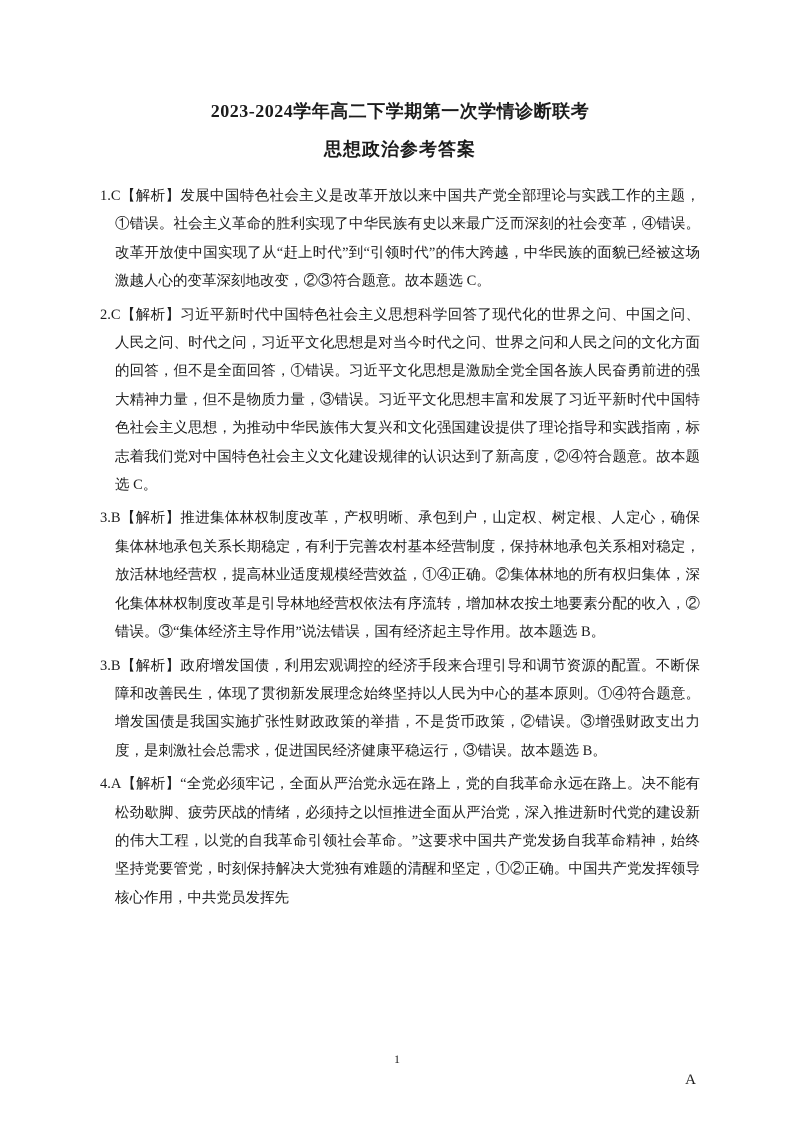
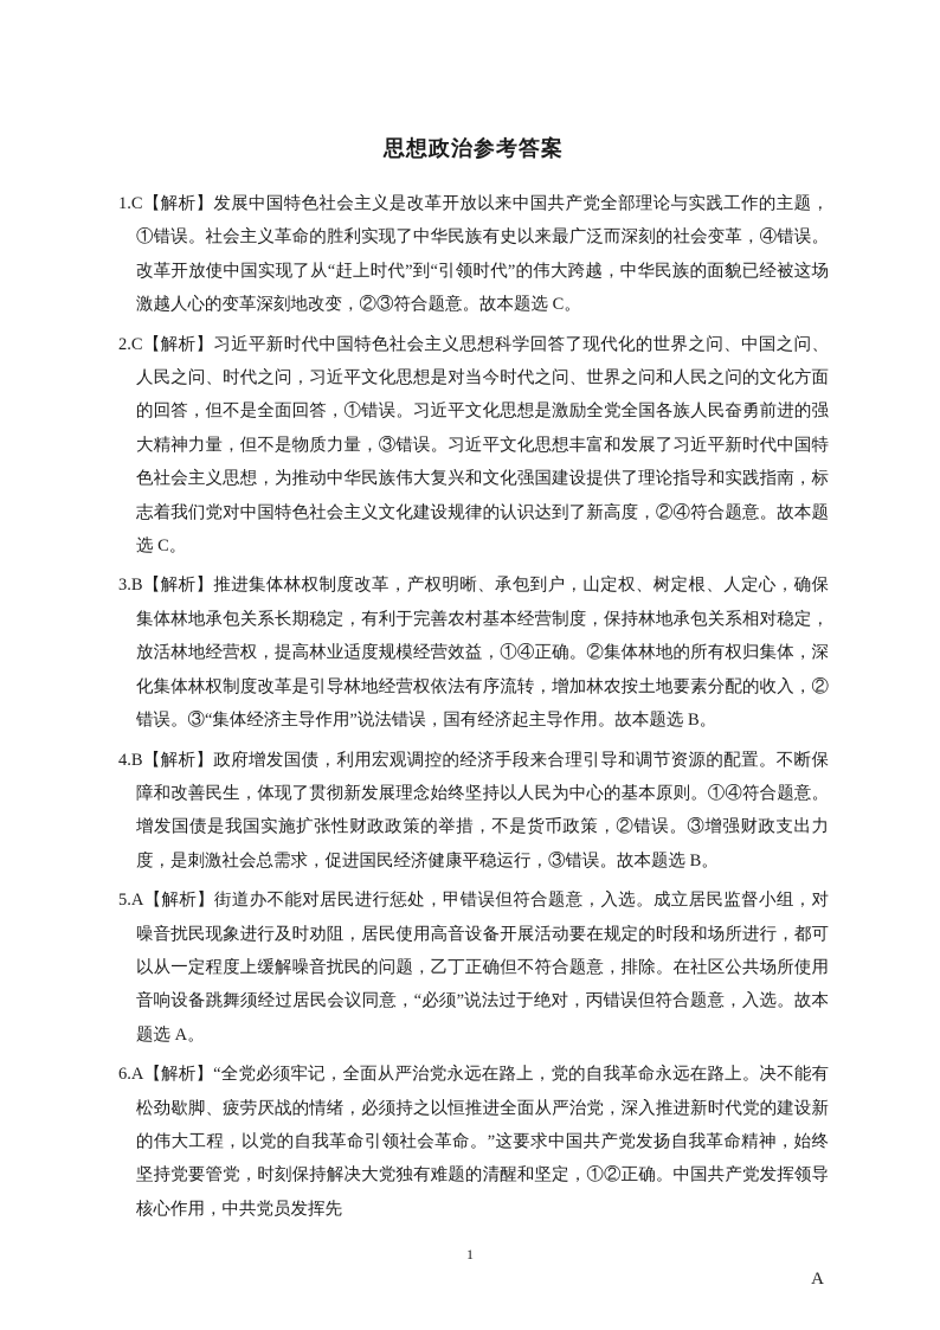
- 2023-2024学年高二下学期第一次学情诊断联考
  思想政治参考答案
  1.C【解析】发展中国特色社会主义是改革开放以来中国共产党全部理论与实践工作的主题，①错误。社会主义革命的胜利实现了中华民族有史以来最广泛而深刻的社会变革，④错误。改革开放使中国实现了从“赶上时代”到“引领时代”的伟大跨越，中华民族的面貌已经被这场激越人心的变革深刻地改变，②③符合题意。故本题选 C。
  2.C【解析】习近平新时代中国特色社会主义思想科学回答了现代化的世界之问、中国之问、人民之问、时代之问，习近平文化思想是对当今时代之问、世界之问和人民之问的文化方面的回答，但不是全面回答，①错误。习近平文化思想是激励全党全国各族人民奋勇前进的强大精神力量，但不是物质力量，③错误。习近平文化思想丰富和发展了习近平新时代中国特色社会主义思想，为推动中华民族伟大复兴和文化强国建设提供了理论指导和实践指南，标志着我们党对中国特色社会主义文化建设规律的认识达到了新高度，②④符合题意。故本题选 C。
  3.B【解析】推进集体林权制度改革，产权明晰、承包到户，山定权、树定根、人定心，确保集体林地承包关系长期稳定，有利于完善农村基本经营制度，保持林地承包关系相对稳定，放活林地经营权，提高林业适度规模经营效益，①④正确。②集体林地的所有权归集体，深化集体林权制度改革是引导林地经营权依法有序流转，增加林农按土地要素分配的收入，②错误。③“集体经济主导作用”说法错误，国有经济起主导作用。故本题选 B。
- 3.B【解析】政府增发国债，利用宏观调控的经济手段来合理引导和调节资源的配置。不断保障和改善民生，体现了贯彻新发展理念始终坚持以人民为中心的基本原则。①④符合题意。增发国债是我国实施扩张性财政政策的举措，不是货币政策，②错误。③增强财政支出力度，是刺激社会总需求，促进国民经济健康平稳运行，③错误。故本题选 B。
+ 4.B【解析】政府增发国债，利用宏观调控的经济手段来合理引导和调节资源的配置。不断保障和改善民生，体现了贯彻新发展理念始终坚持以人民为中心的基本原则。①④符合题意。增发国债是我国实施扩张性财政政策的举措，不是货币政策，②错误。③增强财政支出力度，是刺激社会总需求，促进国民经济健康平稳运行，③错误。故本题选 B。
+ 5.A【解析】街道办不能对居民进行惩处，甲错误但符合题意，入选。成立居民监督小组，对噪音扰民现象进行及时劝阻，居民使用高音设备开展活动要在规定的时段和场所进行，都可以从一定程度上缓解噪音扰民的问题，乙丁正确但不符合题意，排除。在社区公共场所使用音响设备跳舞须经过居民会议同意，“必须”说法过于绝对，丙错误但符合题意，入选。故本题选 A。
- 4.A【解析】“全党必须牢记，全面从严治党永远在路上，党的自我革命永远在路上。决不能有松劲歇脚、疲劳厌战的情绪，必须持之以恒推进全面从严治党，深入推进新时代党的建设新的伟大工程，以党的自我革命引领社会革命。”这要求中国共产党发扬自我革命精神，始终坚持党要管党，时刻保持解决大党独有难题的清醒和坚定，①②正确。中国共产党发挥领导核心作用，中共党员发挥先
+ 6.A【解析】“全党必须牢记，全面从严治党永远在路上，党的自我革命永远在路上。决不能有松劲歇脚、疲劳厌战的情绪，必须持之以恒推进全面从严治党，深入推进新时代党的建设新的伟大工程，以党的自我革命引领社会革命。”这要求中国共产党发扬自我革命精神，始终坚持党要管党，时刻保持解决大党独有难题的清醒和坚定，①②正确。中国共产党发挥领导核心作用，中共党员发挥先
  1
  A
